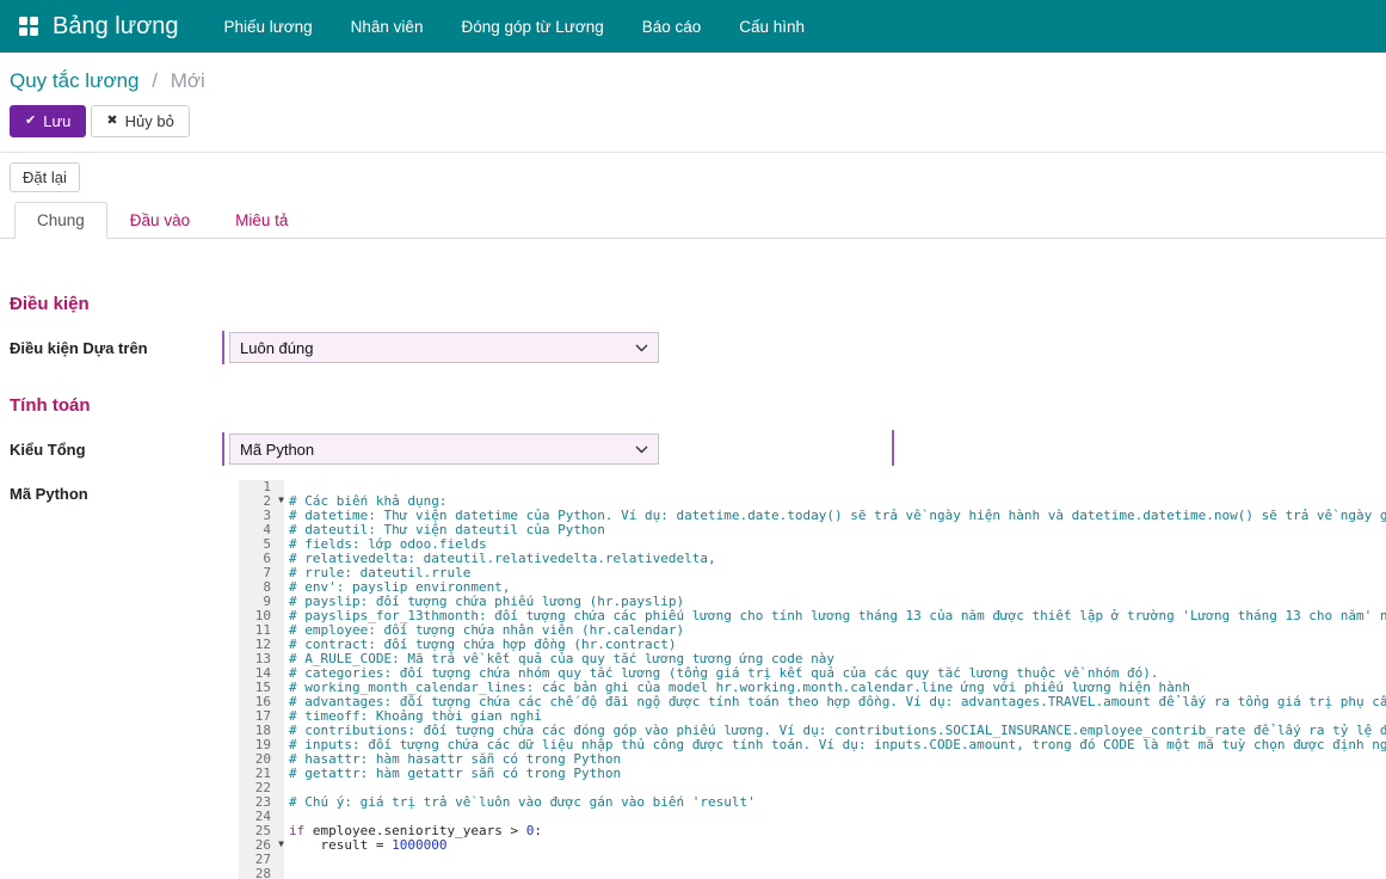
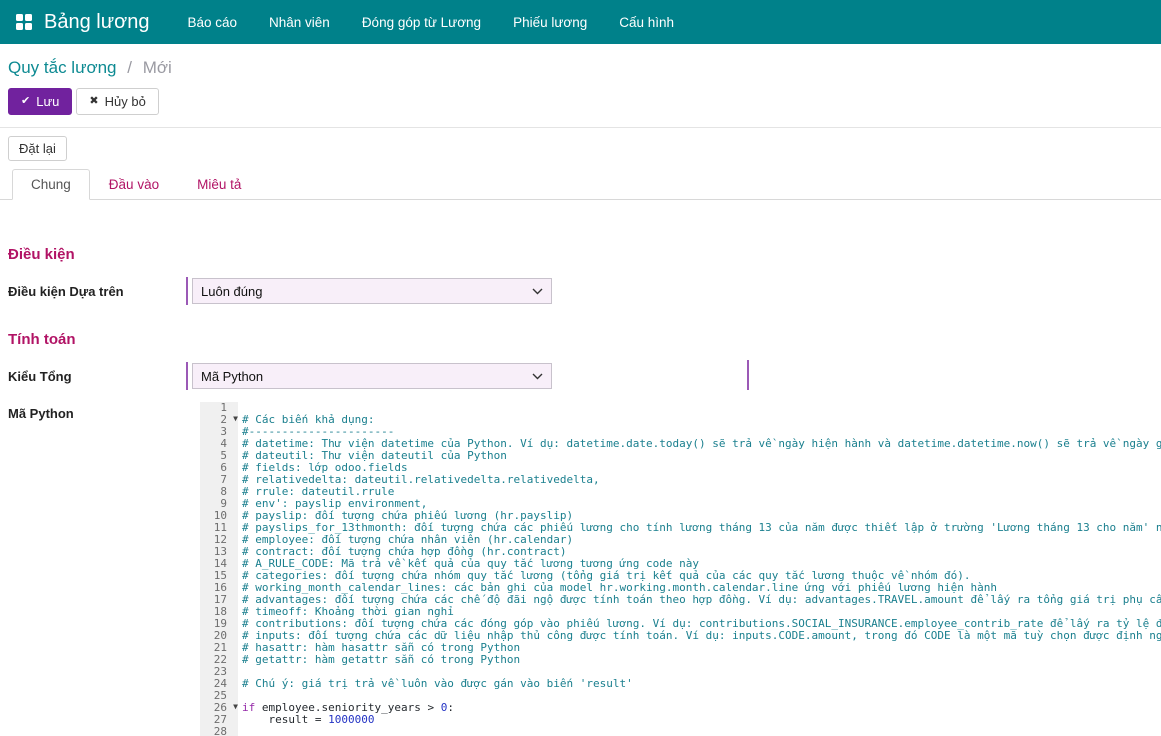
  Bảng lương
- Phiếu lương
+ Báo cáo
  Nhân viên
  Đóng góp từ Lương
- Báo cáo
+ Phiếu lương
  Cấu hình
  Quy tắc lương / Mới
  ✔
  Lưu
  ✖
  Hủy bỏ
  Đặt lại
  Chung
  Đầu vào
  Miêu tả
  Điều kiện
  Điều kiện Dựa trên
  Luôn đúng
  Tính toán
  Kiểu Tổng
  Mã Python
  Mã Python
  1
  2
  ▼
  3
  4
  5
  6
  7
  8
  9
  10
  11
  12
  13
  14
  15
  16
  17
  18
  19
  20
  21
  22
  23
  24
  25
  26
  ▼
  27
  28
  # Các biến khả dụng:
+ #----------------------
  # datetime: Thư viện datetime của Python. Ví dụ: datetime.date.today() sẽ trả về ngày hiện hành và datetime.datetime.now() sẽ trả về ngày g
  # dateutil: Thư viện dateutil của Python
  # fields: lớp odoo.fields
  # relativedelta: dateutil.relativedelta.relativedelta,
  # rrule: dateutil.rrule
  # env': payslip environment,
  # payslip: đối tượng chứa phiếu lương (hr.payslip)
  # payslips_for_13thmonth: đối tượng chứa các phiếu lương cho tính lương tháng 13 của năm được thiết lập ở trường 'Lương tháng 13 cho năm' n
  # employee: đối tượng chứa nhân viên (hr.calendar)
  # contract: đối tượng chứa hợp đồng (hr.contract)
  # A_RULE_CODE: Mã trả về kết quả của quy tắc lương tương ứng code này
  # categories: đối tượng chứa nhóm quy tắc lương (tổng giá trị kết quả của các quy tắc lương thuộc về nhóm đó).
  # working_month_calendar_lines: các bản ghi của model hr.working.month.calendar.line ứng với phiếu lương hiện hành
  # advantages: đối tượng chứa các chế độ đãi ngộ được tính toán theo hợp đồng. Ví dụ: advantages.TRAVEL.amount để lấy ra tổng giá trị phụ cấ
  # timeoff: Khoảng thời gian nghỉ
  # contributions: đối tượng chứa các đóng góp vào phiếu lương. Ví dụ: contributions.SOCIAL_INSURANCE.employee_contrib_rate để lấy ra tỷ lệ đ
  # inputs: đối tượng chứa các dữ liệu nhập thủ công được tính toán. Ví dụ: inputs.CODE.amount, trong đó CODE là một mã tuỳ chọn được định ng
  # hasattr: hàm hasattr sẵn có trong Python
  # getattr: hàm getattr sẵn có trong Python
  # Chú ý: giá trị trả về luôn vào được gán vào biến 'result'
  if employee.seniority_years > 0:
  result = 1000000
